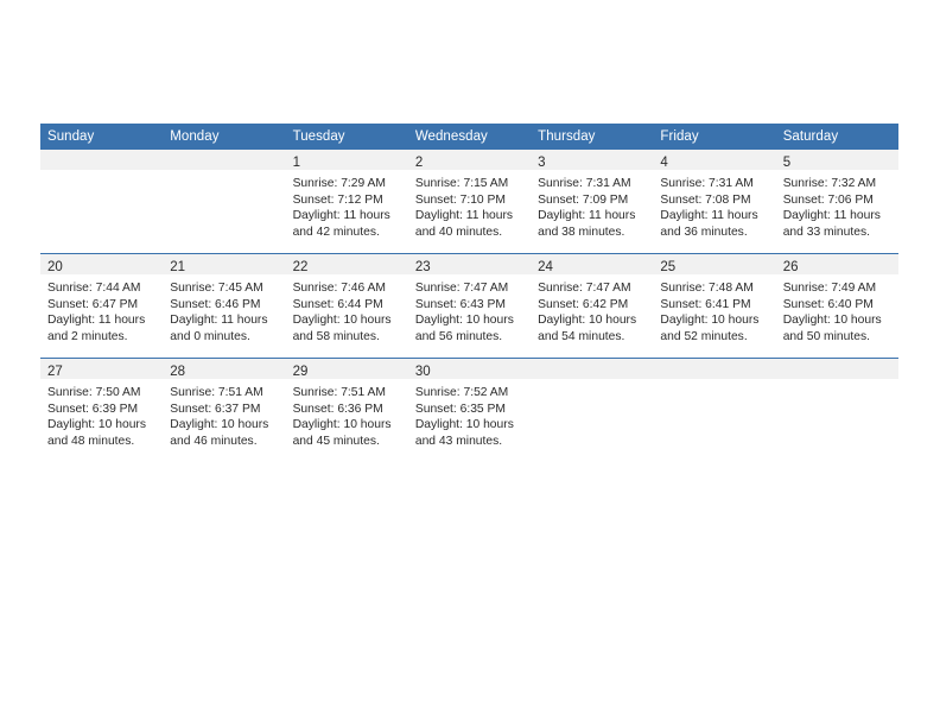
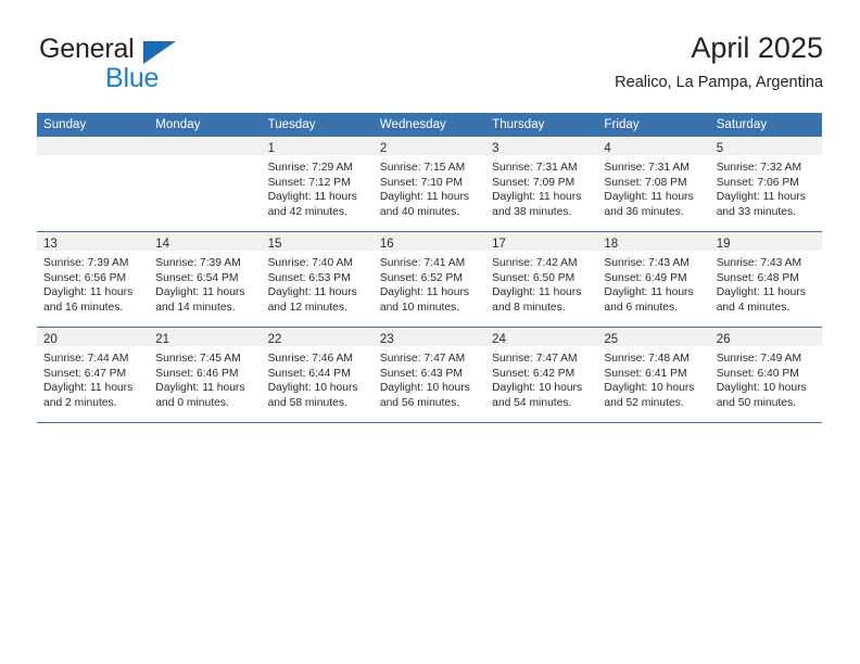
+ General
+ Blue
+ April 2025
+ Realico, La Pampa, Argentina
  Sunday	Monday	Tuesday	Wednesday	Thursday	Friday	Saturday
  		1Sunrise: 7:29 AMSunset: 7:12 PMDaylight: 11 hoursand 42 minutes.	2Sunrise: 7:15 AMSunset: 7:10 PMDaylight: 11 hoursand 40 minutes.	3Sunrise: 7:31 AMSunset: 7:09 PMDaylight: 11 hoursand 38 minutes.	4Sunrise: 7:31 AMSunset: 7:08 PMDaylight: 11 hoursand 36 minutes.	5Sunrise: 7:32 AMSunset: 7:06 PMDaylight: 11 hoursand 33 minutes.
+ 13Sunrise: 7:39 AMSunset: 6:56 PMDaylight: 11 hoursand 16 minutes.	14Sunrise: 7:39 AMSunset: 6:54 PMDaylight: 11 hoursand 14 minutes.	15Sunrise: 7:40 AMSunset: 6:53 PMDaylight: 11 hoursand 12 minutes.	16Sunrise: 7:41 AMSunset: 6:52 PMDaylight: 11 hoursand 10 minutes.	17Sunrise: 7:42 AMSunset: 6:50 PMDaylight: 11 hoursand 8 minutes.	18Sunrise: 7:43 AMSunset: 6:49 PMDaylight: 11 hoursand 6 minutes.	19Sunrise: 7:43 AMSunset: 6:48 PMDaylight: 11 hoursand 4 minutes.
  20Sunrise: 7:44 AMSunset: 6:47 PMDaylight: 11 hoursand 2 minutes.	21Sunrise: 7:45 AMSunset: 6:46 PMDaylight: 11 hoursand 0 minutes.	22Sunrise: 7:46 AMSunset: 6:44 PMDaylight: 10 hoursand 58 minutes.	23Sunrise: 7:47 AMSunset: 6:43 PMDaylight: 10 hoursand 56 minutes.	24Sunrise: 7:47 AMSunset: 6:42 PMDaylight: 10 hoursand 54 minutes.	25Sunrise: 7:48 AMSunset: 6:41 PMDaylight: 10 hoursand 52 minutes.	26Sunrise: 7:49 AMSunset: 6:40 PMDaylight: 10 hoursand 50 minutes.
- 27Sunrise: 7:50 AMSunset: 6:39 PMDaylight: 10 hoursand 48 minutes.	28Sunrise: 7:51 AMSunset: 6:37 PMDaylight: 10 hoursand 46 minutes.	29Sunrise: 7:51 AMSunset: 6:36 PMDaylight: 10 hoursand 45 minutes.	30Sunrise: 7:52 AMSunset: 6:35 PMDaylight: 10 hoursand 43 minutes.
